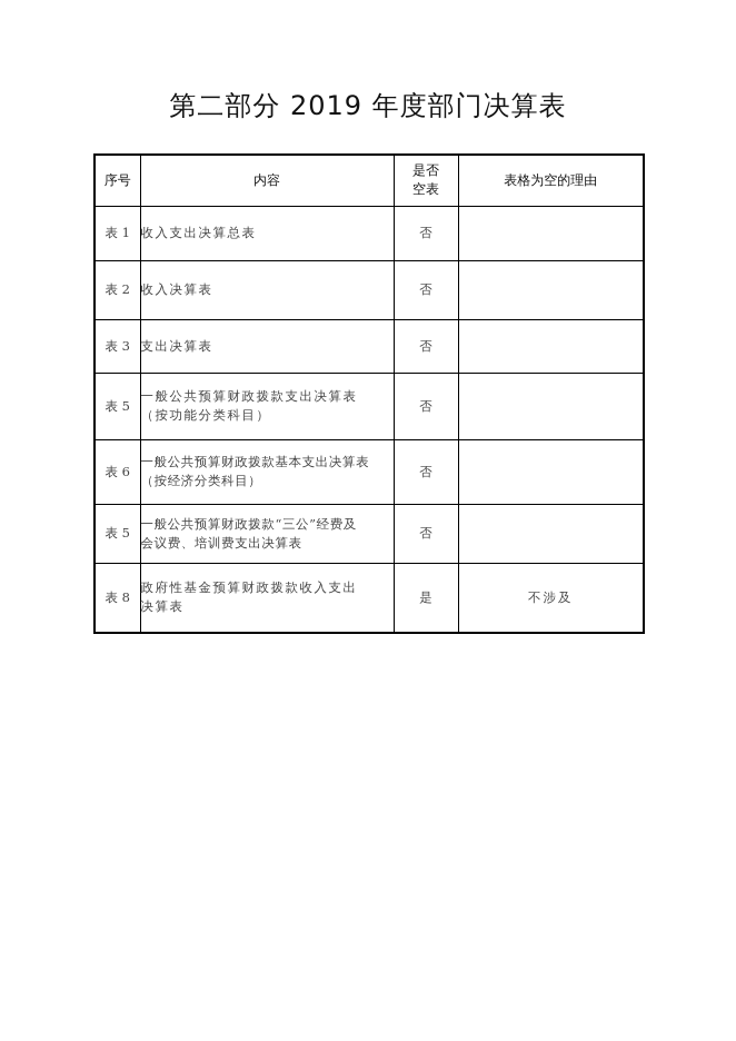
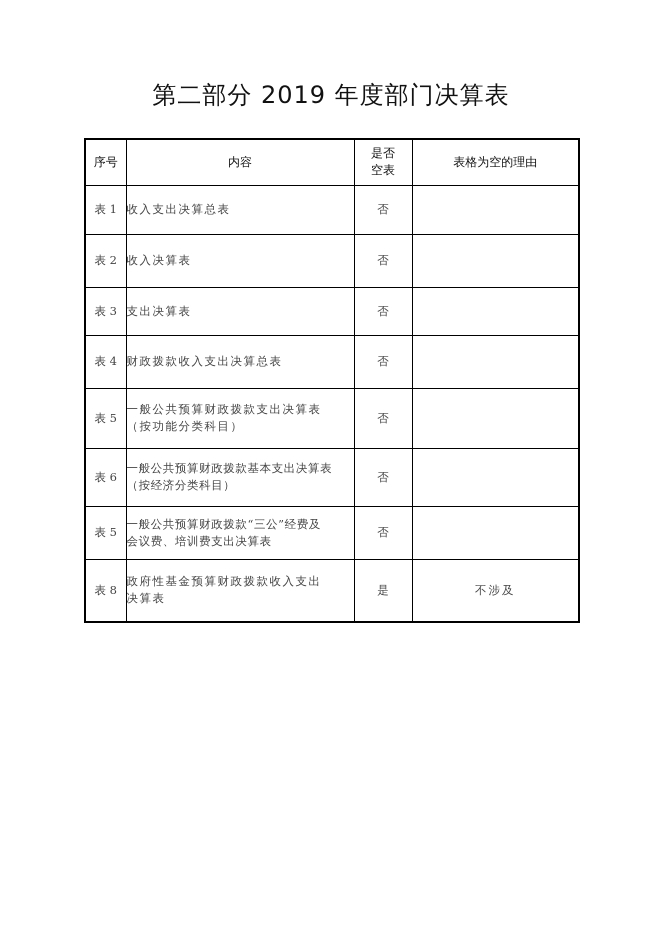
  第二部分 2019 年度部门决算表
  序号	内容	是否 空表	表格为空的理由
  表 1	收入支出决算总表	否
  表 2	收入决算表	否
  表 3	支出决算表	否
+ 表 4	财政拨款收入支出决算总表	否
  表 5	一般公共预算财政拨款支出决算表 （按功能分类科目）	否
  表 6	一般公共预算财政拨款基本支出决算表 （按经济分类科目）	否
  表 5	一般公共预算财政拨款“三公”经费及 会议费、培训费支出决算表	否
  表 8	政府性基金预算财政拨款收入支出 决算表	是	不涉及
